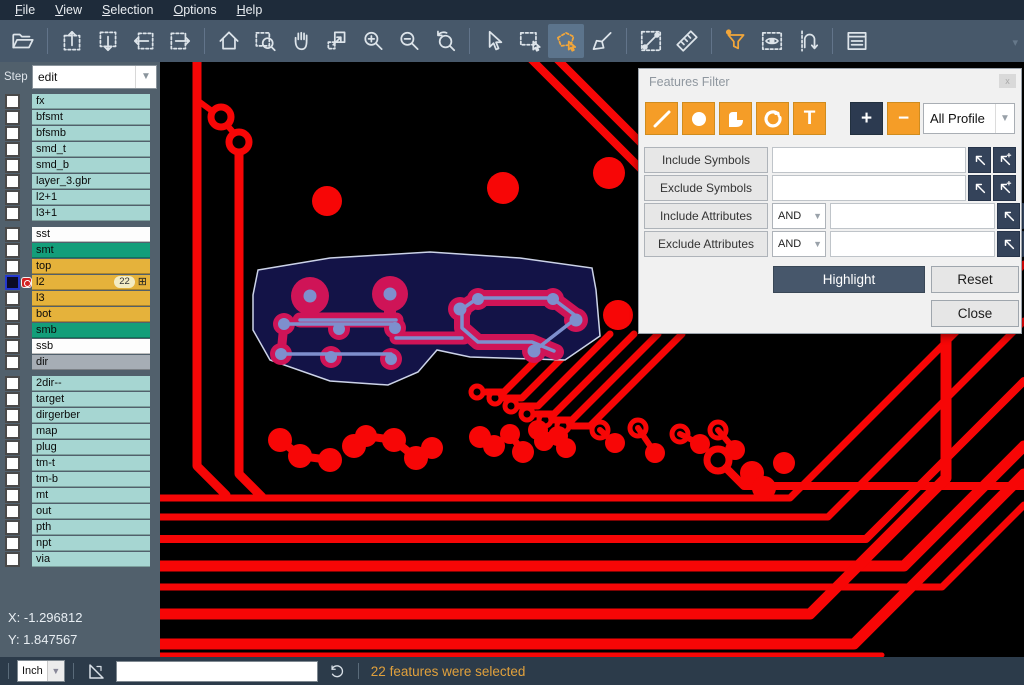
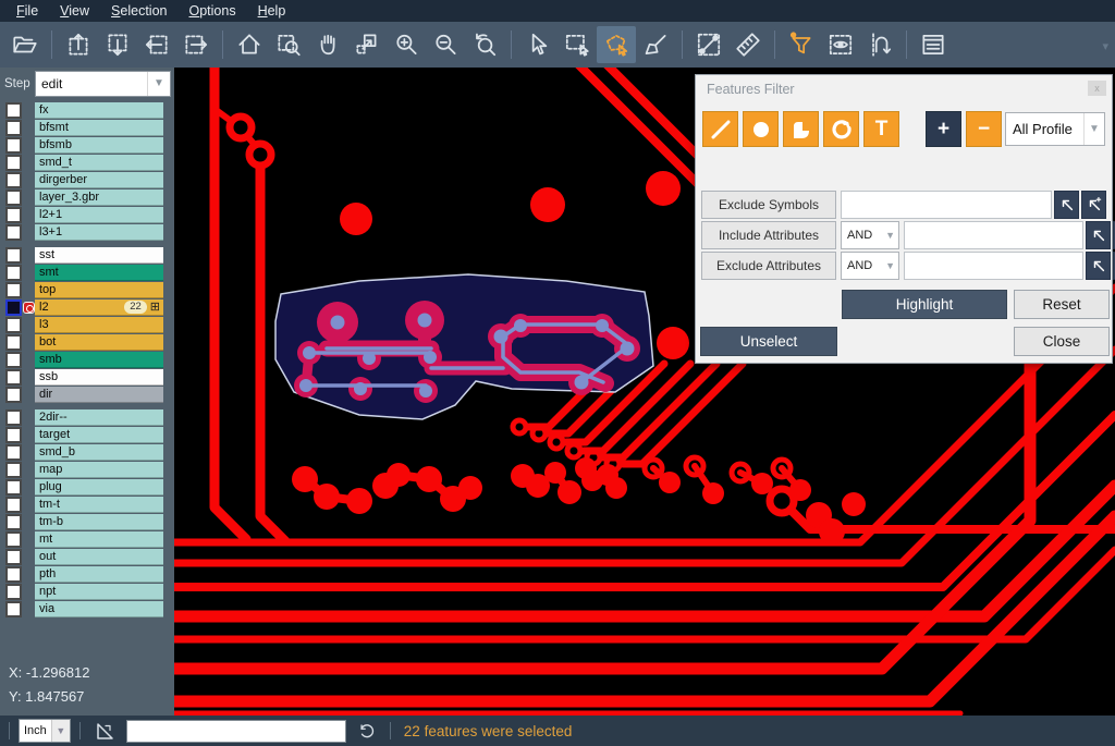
  File
  View
  Selection
  Options
  Help
  ▾
  Step
  edit
  ▼
  fx
  bfsmt
  bfsmb
  smd_t
- smd_b
+ dirgerber
  layer_3.gbr
  l2+1
  l3+1
  sst
  smt
  top
  l2
  22
  ⊞
  l3
  bot
  smb
  ssb
  dir
  2dir--
  target
- dirgerber
+ smd_b
  map
  plug
  tm-t
  tm-b
  mt
  out
  pth
  npt
  via
  X: -1.296812
  Y: 1.847567
  Features Filter
  x
  T
  +
  −
  All Profile
  ▼
- Include Symbols
  Exclude Symbols
  Include Attributes
  AND
  ▼
  Exclude Attributes
  AND
  ▼
  Highlight
  Reset
+ Unselect
  Close
  Inch
  ▼
  22 features were selected
